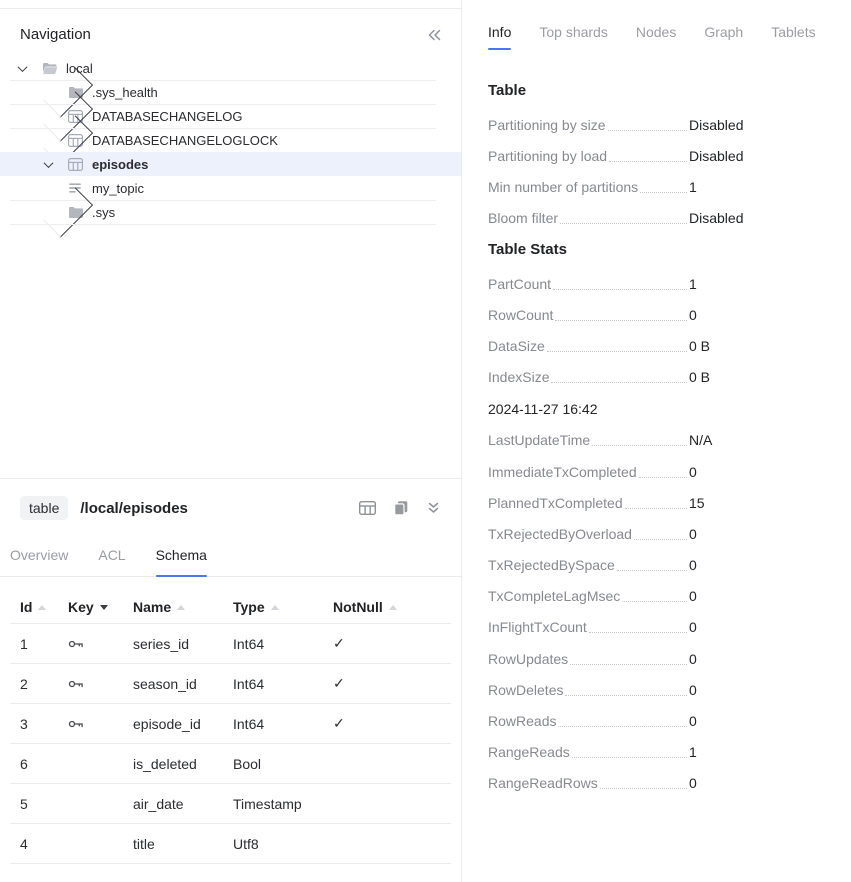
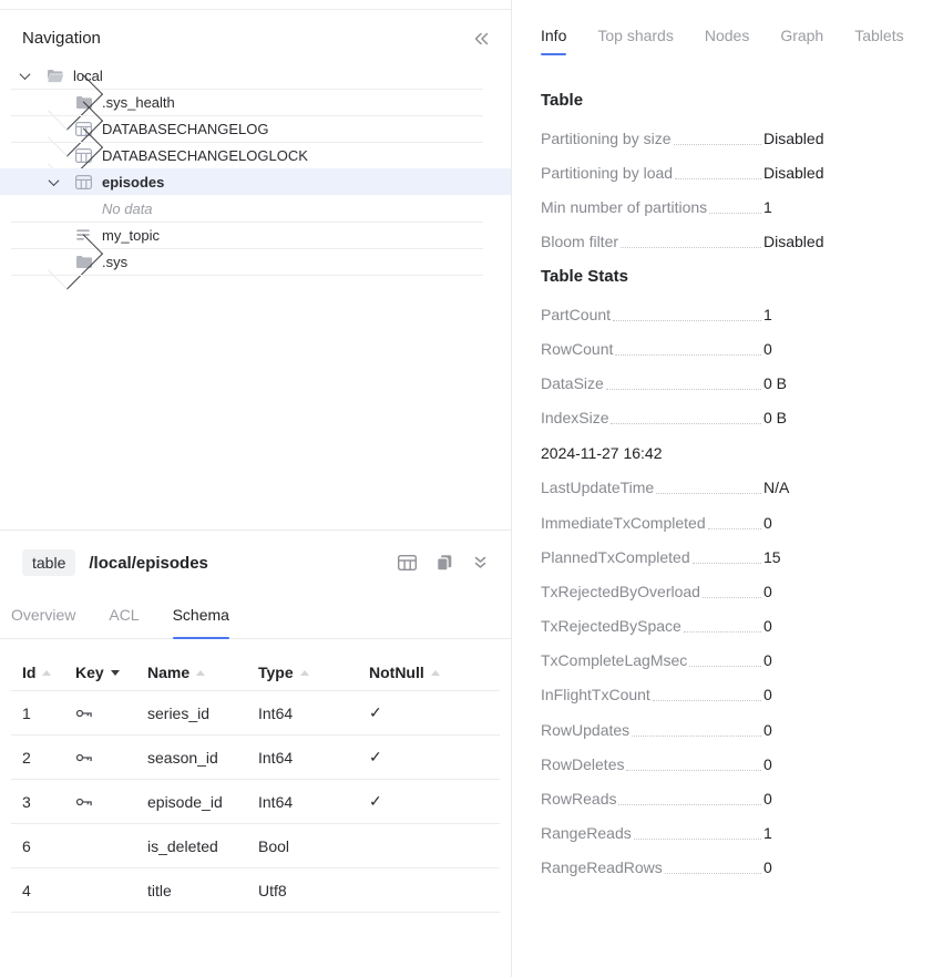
  Navigation
  local
  .sys_health
  DATABASECHANGELOG
  DATABASECHANGELOGLOCK
  episodes
+ No data
  my_topic
  .sys
  table
  /local/episodes
  Overview
  ACL
  Schema
  Id
  Key
  Name
  Type
  NotNull
  1
  series_id
  Int64
  ✓
  2
  season_id
  Int64
  ✓
  3
  episode_id
  Int64
  ✓
  6
  is_deleted
  Bool
- 5
- air_date
- Timestamp
  4
  title
  Utf8
  Info
  Top shards
  Nodes
  Graph
  Tablets
  Table
  Partitioning by size
  Disabled
  Partitioning by load
  Disabled
  Min number of partitions
  1
  Bloom filter
  Disabled
  Table Stats
  PartCount
  1
  RowCount
  0
  DataSize
  0 B
  IndexSize
  0 B
  2024-11-27 16:42
  LastUpdateTime
  N/A
  ImmediateTxCompleted
  0
  PlannedTxCompleted
  15
  TxRejectedByOverload
  0
  TxRejectedBySpace
  0
  TxCompleteLagMsec
  0
  InFlightTxCount
  0
  RowUpdates
  0
  RowDeletes
  0
  RowReads
  0
  RangeReads
  1
  RangeReadRows
  0
